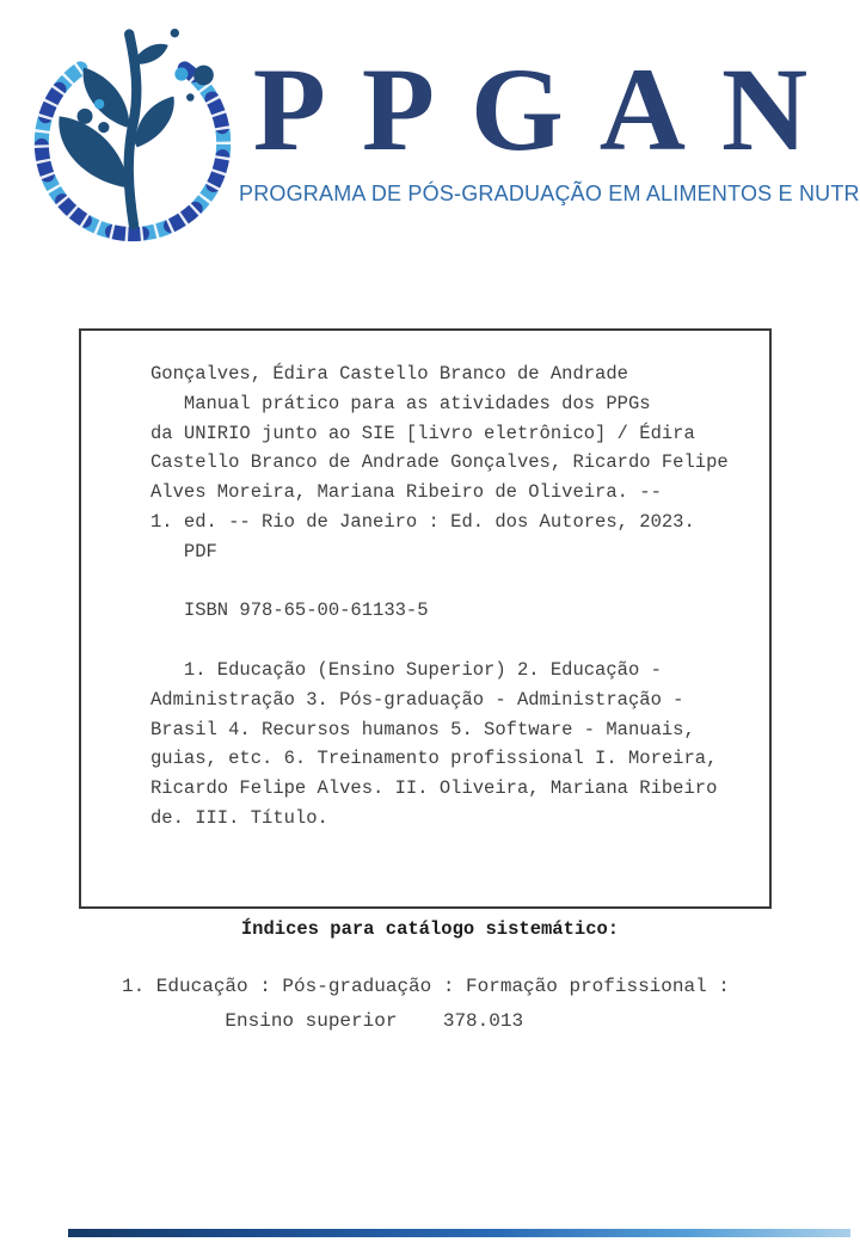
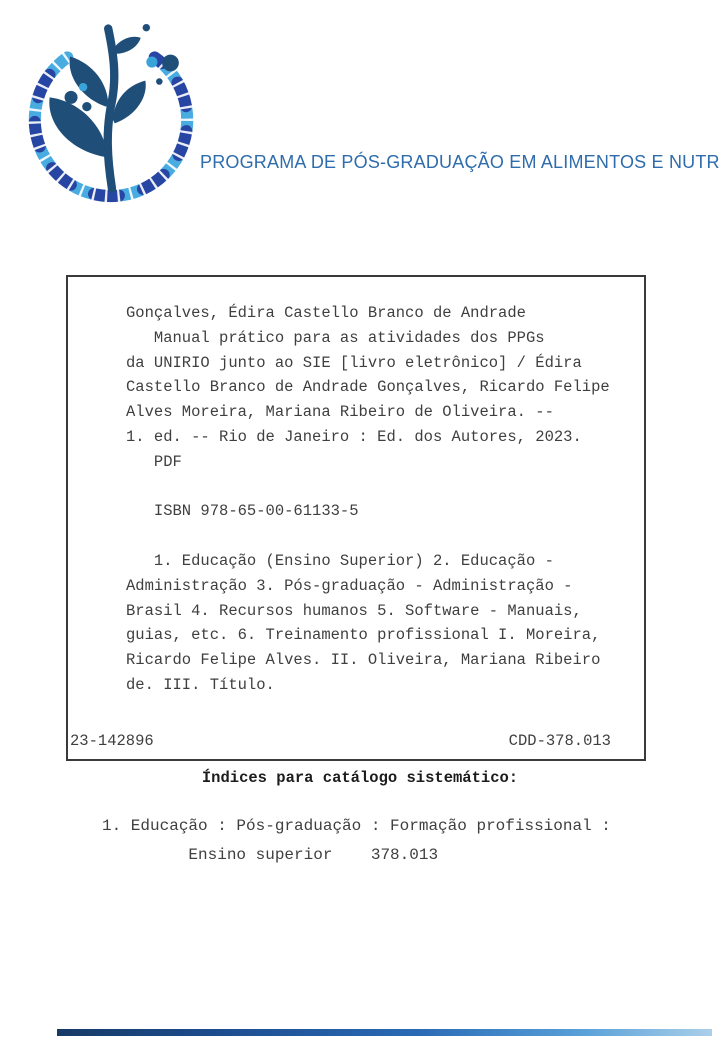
- PPGAN
  PROGRAMA DE PÓS-GRADUAÇÃO EM ALIMENTOS E NUTR
  Gonçalves, Édira Castello Branco de Andrade
  Manual prático para as atividades dos PPGs
  da UNIRIO junto ao SIE [livro eletrônico] / Édira
  Castello Branco de Andrade Gonçalves, Ricardo Felipe
  Alves Moreira, Mariana Ribeiro de Oliveira. --
  1. ed. -- Rio de Janeiro : Ed. dos Autores, 2023.
  PDF
  ISBN 978-65-00-61133-5
  1. Educação (Ensino Superior) 2. Educação -
  Administração 3. Pós-graduação - Administração -
  Brasil 4. Recursos humanos 5. Software - Manuais,
  guias, etc. 6. Treinamento profissional I. Moreira,
  Ricardo Felipe Alves. II. Oliveira, Mariana Ribeiro
  de. III. Título.
+ 23-142896
+ CDD-378.013
  Índices para catálogo sistemático:
  1. Educação : Pós-graduação : Formação profissional :
  Ensino superior 378.013
